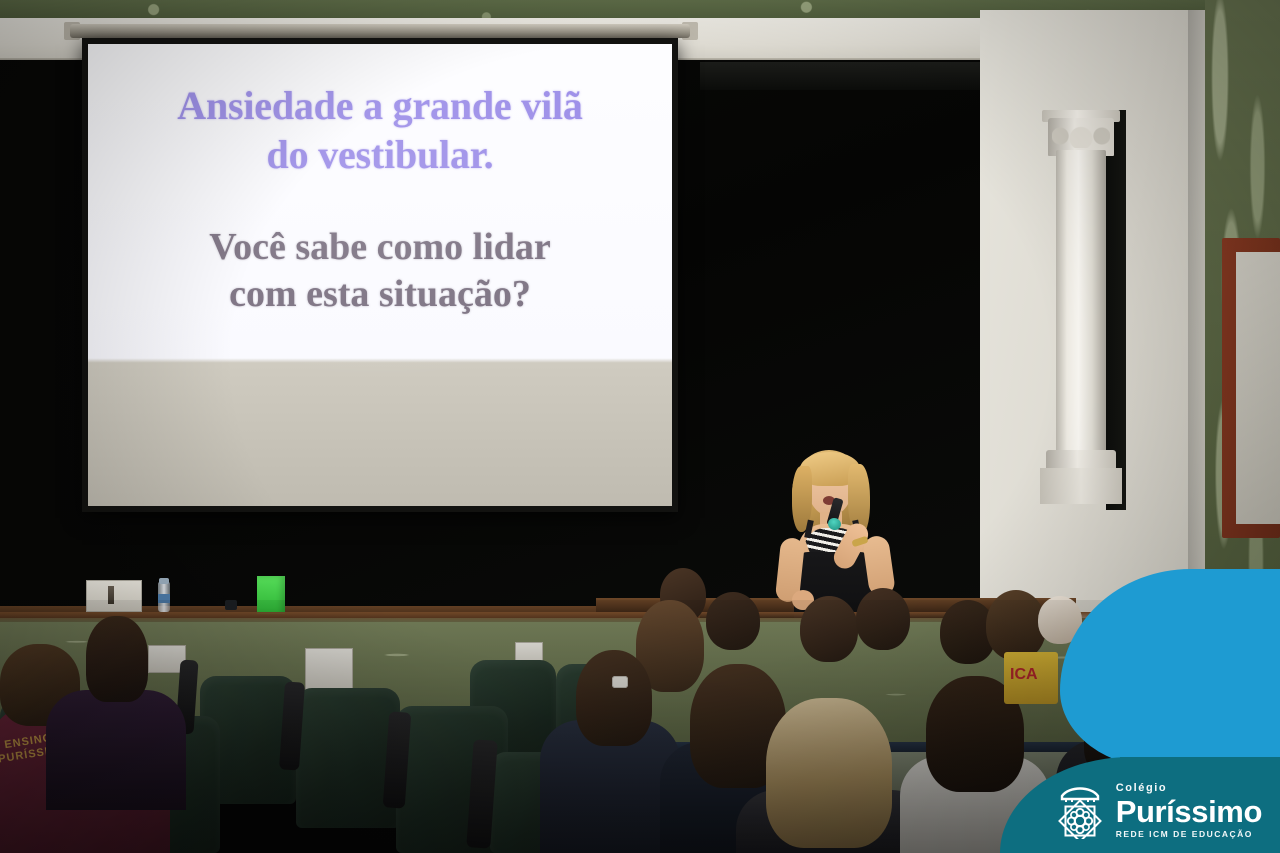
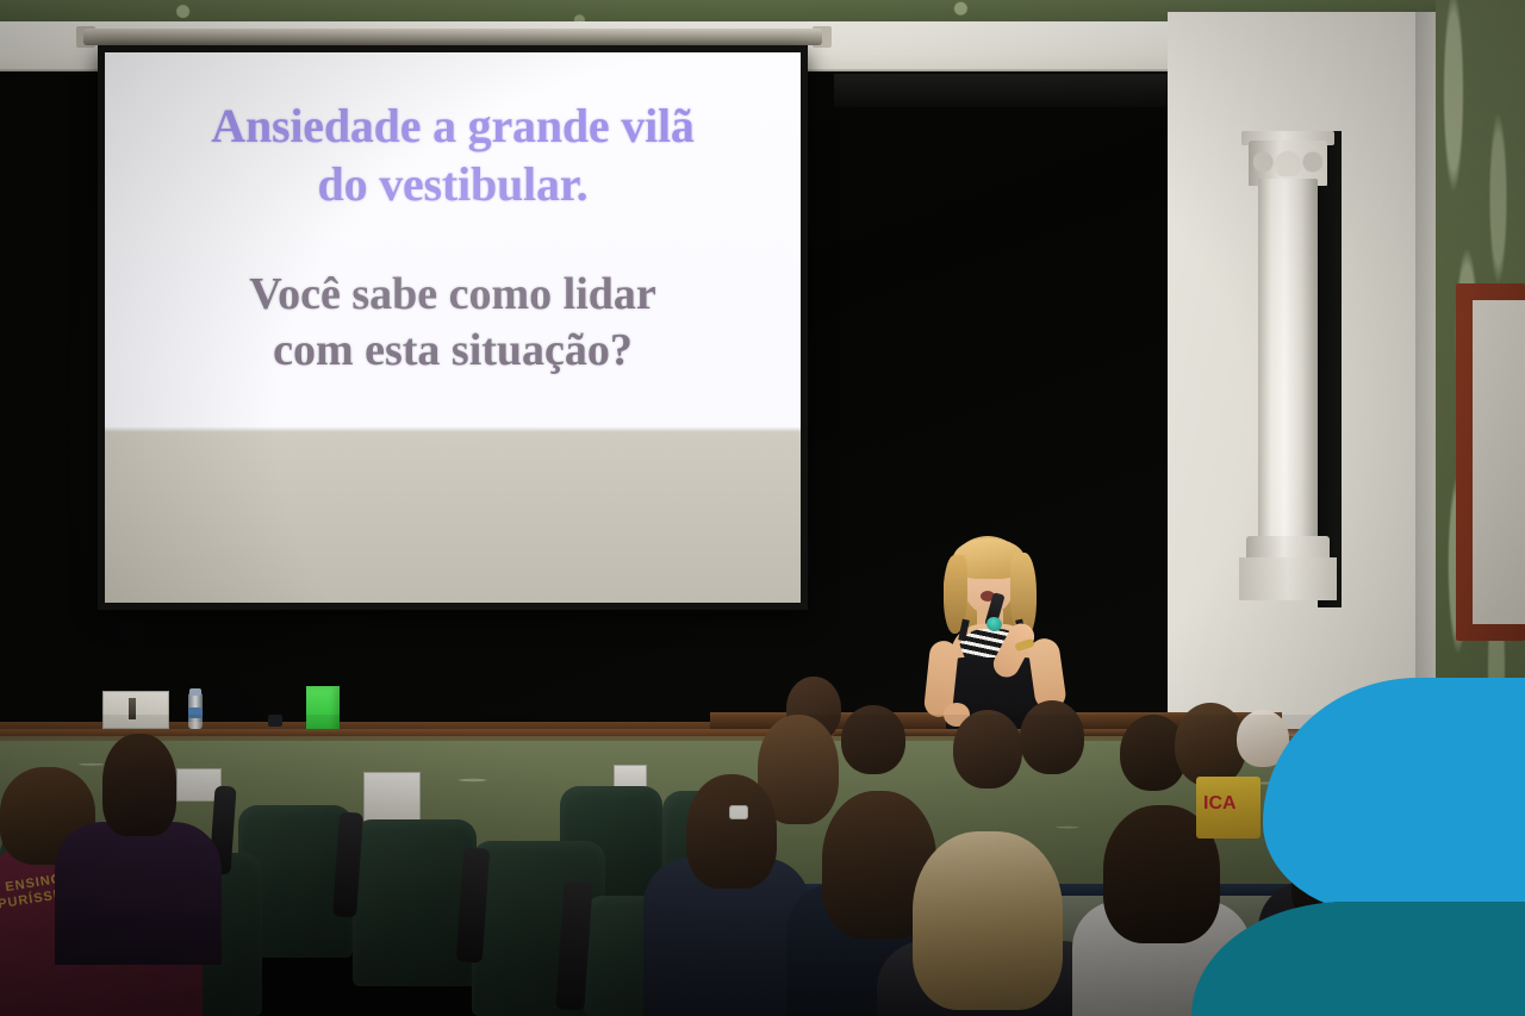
- Colégio
- Puríssimo
- REDE ICM DE EDUCAÇÃO
